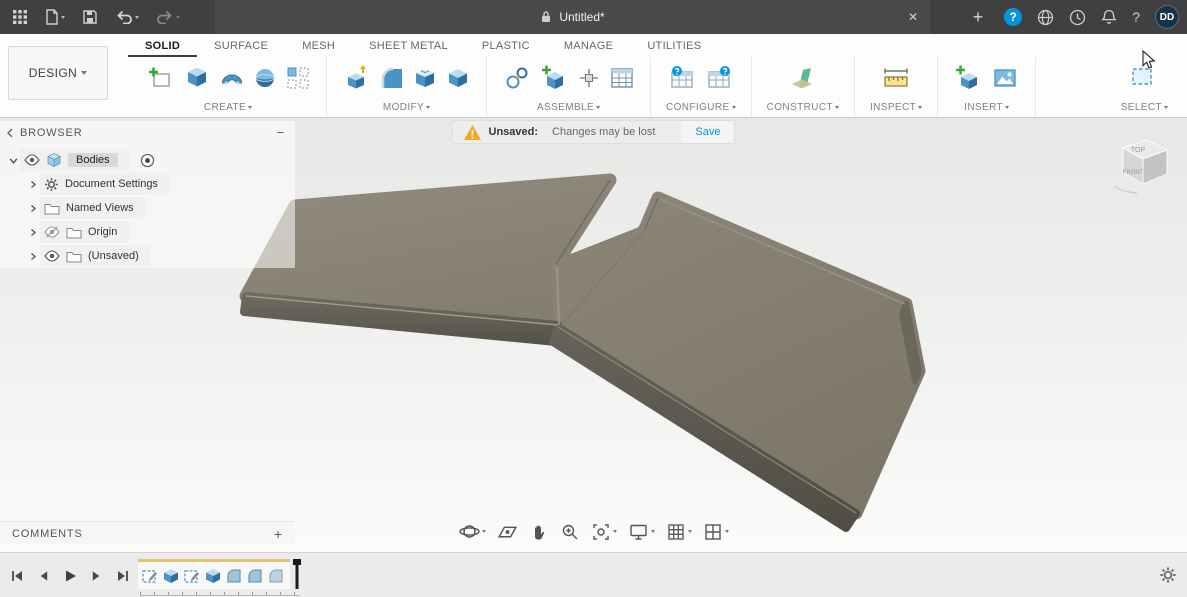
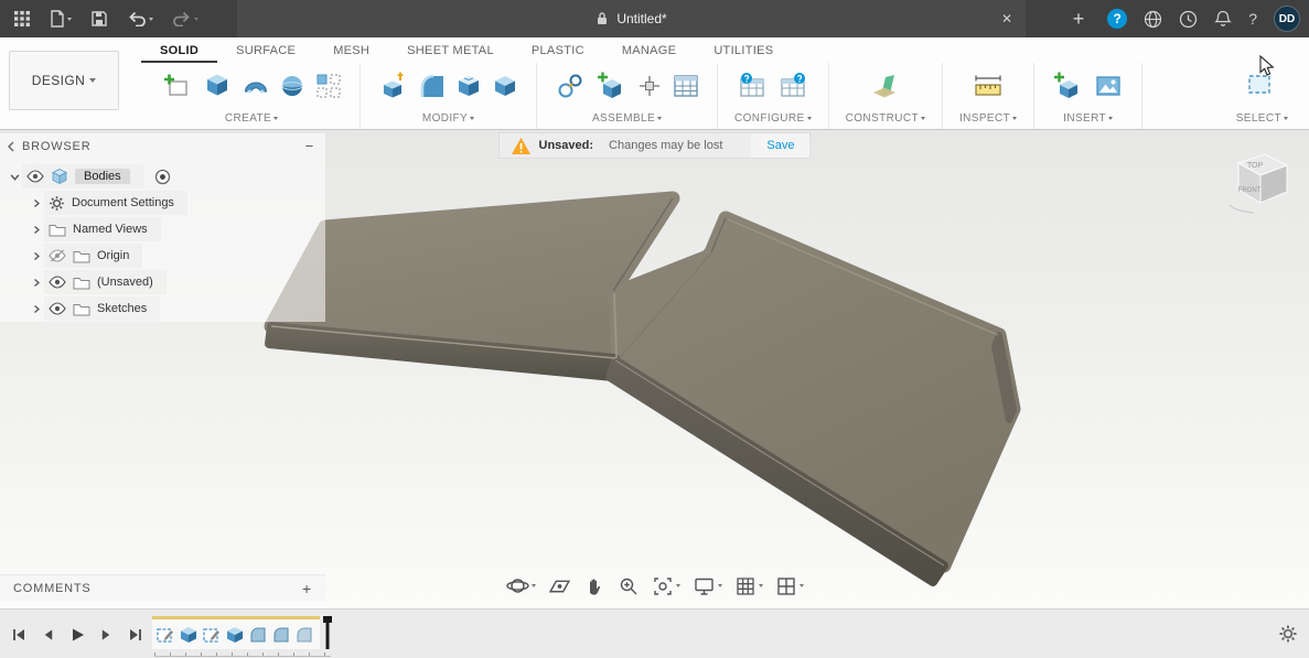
  Untitled*
  ✕
  +
  ?
  ?
  DD
  DESIGN
  SOLID
  SURFACE
  MESH
  SHEET METAL
  PLASTIC
  MANAGE
  UTILITIES
  CREATE
  MODIFY
  ASSEMBLE
  CONFIGURE
  CONSTRUCT
  INSPECT
  INSERT
  SELECT
  Unsaved:
  Changes may be lost
  Save
  BROWSER
  −
  Bodies
  Document Settings
  Named Views
  Origin
  (Unsaved)
+ Sketches
  COMMENTS
  +
